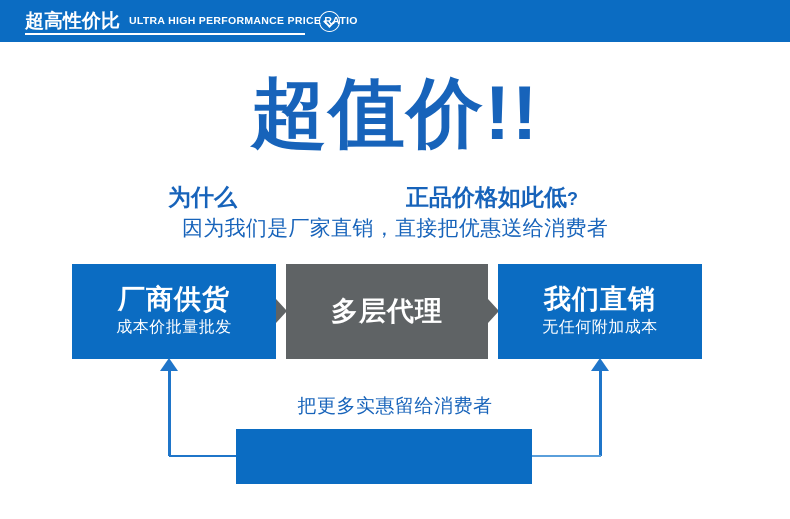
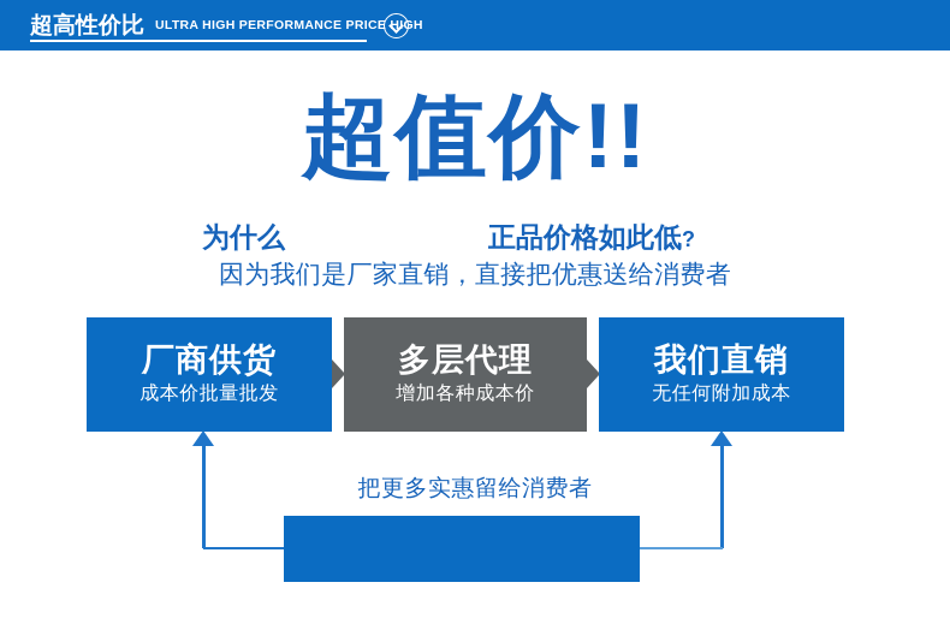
  超高性价比
- ULTRA HIGH PERFORMANCE PRICE RATIO
+ ULTRA HIGH PERFORMANCE PRICE HIGH
  超值价!!
  为什么
  正品价格如此低?
  因为我们是厂家直销，直接把优惠送给消费者
  厂商供货
  成本价批量批发
  多层代理
+ 增加各种成本价
  我们直销
  无任何附加成本
  把更多实惠留给消费者
